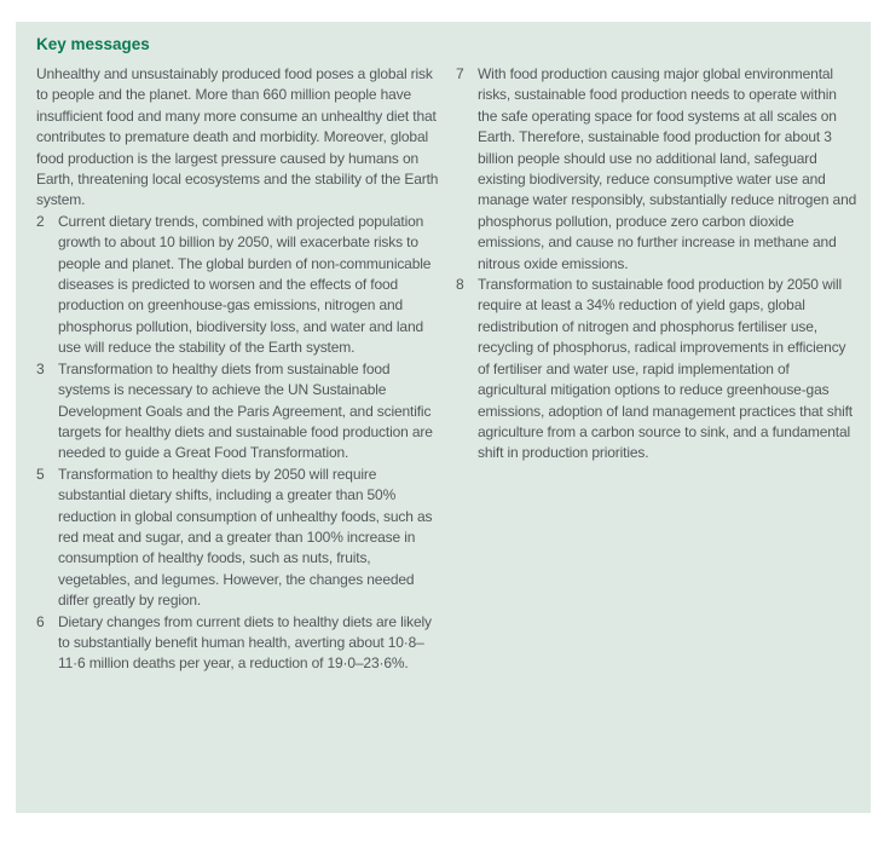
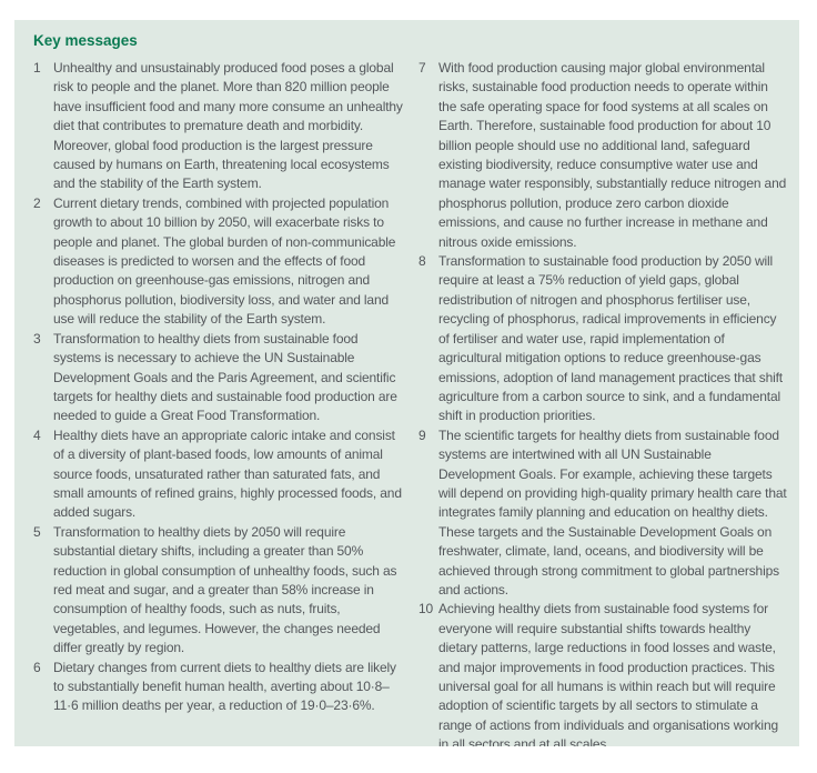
  Key messages
+ 1
- Unhealthy and unsustainably produced food poses a global risk to people and the planet. More than 660 million people have insufficient food and many more consume an unhealthy diet that contributes to premature death and morbidity. Moreover, global food production is the largest pressure caused by humans on Earth, threatening local ecosystems and the stability of the Earth system.
+ Unhealthy and unsustainably produced food poses a global risk to people and the planet. More than 820 million people have insufficient food and many more consume an unhealthy diet that contributes to premature death and morbidity. Moreover, global food production is the largest pressure caused by humans on Earth, threatening local ecosystems and the stability of the Earth system.
  2
  Current dietary trends, combined with projected population growth to about 10 billion by 2050, will exacerbate risks to people and planet. The global burden of non-communicable diseases is predicted to worsen and the effects of food production on greenhouse-gas emissions, nitrogen and phosphorus pollution, biodiversity loss, and water and land use will reduce the stability of the Earth system.
  3
  Transformation to healthy diets from sustainable food systems is necessary to achieve the UN Sustainable Development Goals and the Paris Agreement, and scientific targets for healthy diets and sustainable food production are needed to guide a Great Food Transformation.
+ 4
+ Healthy diets have an appropriate caloric intake and consist of a diversity of plant-based foods, low amounts of animal source foods, unsaturated rather than saturated fats, and small amounts of refined grains, highly processed foods, and added sugars.
  5
- Transformation to healthy diets by 2050 will require substantial dietary shifts, including a greater than 50% reduction in global consumption of unhealthy foods, such as red meat and sugar, and a greater than 100% increase in consumption of healthy foods, such as nuts, fruits, vegetables, and legumes. However, the changes needed differ greatly by region.
+ Transformation to healthy diets by 2050 will require substantial dietary shifts, including a greater than 50% reduction in global consumption of unhealthy foods, such as red meat and sugar, and a greater than 58% increase in consumption of healthy foods, such as nuts, fruits, vegetables, and legumes. However, the changes needed differ greatly by region.
  6
  Dietary changes from current diets to healthy diets are likely to substantially benefit human health, averting about 10·8–11·6 million deaths per year, a reduction of 19·0–23·6%.
  7
- With food production causing major global environmental risks, sustainable food production needs to operate within the safe operating space for food systems at all scales on Earth. Therefore, sustainable food production for about 3 billion people should use no additional land, safeguard existing biodiversity, reduce consumptive water use and manage water responsibly, substantially reduce nitrogen and phosphorus pollution, produce zero carbon dioxide emissions, and cause no further increase in methane and nitrous oxide emissions.
+ With food production causing major global environmental risks, sustainable food production needs to operate within the safe operating space for food systems at all scales on Earth. Therefore, sustainable food production for about 10 billion people should use no additional land, safeguard existing biodiversity, reduce consumptive water use and manage water responsibly, substantially reduce nitrogen and phosphorus pollution, produce zero carbon dioxide emissions, and cause no further increase in methane and nitrous oxide emissions.
  8
- Transformation to sustainable food production by 2050 will require at least a 34% reduction of yield gaps, global redistribution of nitrogen and phosphorus fertiliser use, recycling of phosphorus, radical improvements in efficiency of fertiliser and water use, rapid implementation of agricultural mitigation options to reduce greenhouse-gas emissions, adoption of land management practices that shift agriculture from a carbon source to sink, and a fundamental shift in production priorities.
+ Transformation to sustainable food production by 2050 will require at least a 75% reduction of yield gaps, global redistribution of nitrogen and phosphorus fertiliser use, recycling of phosphorus, radical improvements in efficiency of fertiliser and water use, rapid implementation of agricultural mitigation options to reduce greenhouse-gas emissions, adoption of land management practices that shift agriculture from a carbon source to sink, and a fundamental shift in production priorities.
+ 9
+ The scientific targets for healthy diets from sustainable food systems are intertwined with all UN Sustainable Development Goals. For example, achieving these targets will depend on providing high-quality primary health care that integrates family planning and education on healthy diets. These targets and the Sustainable Development Goals on freshwater, climate, land, oceans, and biodiversity will be achieved through strong commitment to global partnerships and actions.
+ 10
+ Achieving healthy diets from sustainable food systems for everyone will require substantial shifts towards healthy dietary patterns, large reductions in food losses and waste, and major improvements in food production practices. This universal goal for all humans is within reach but will require adoption of scientific targets by all sectors to stimulate a range of actions from individuals and organisations working in all sectors and at all scales.
